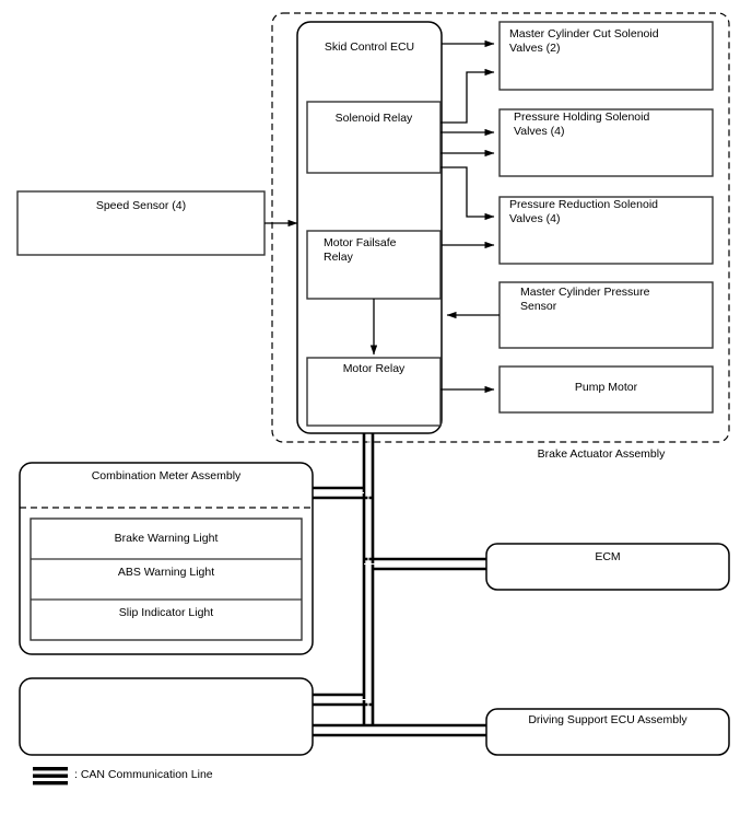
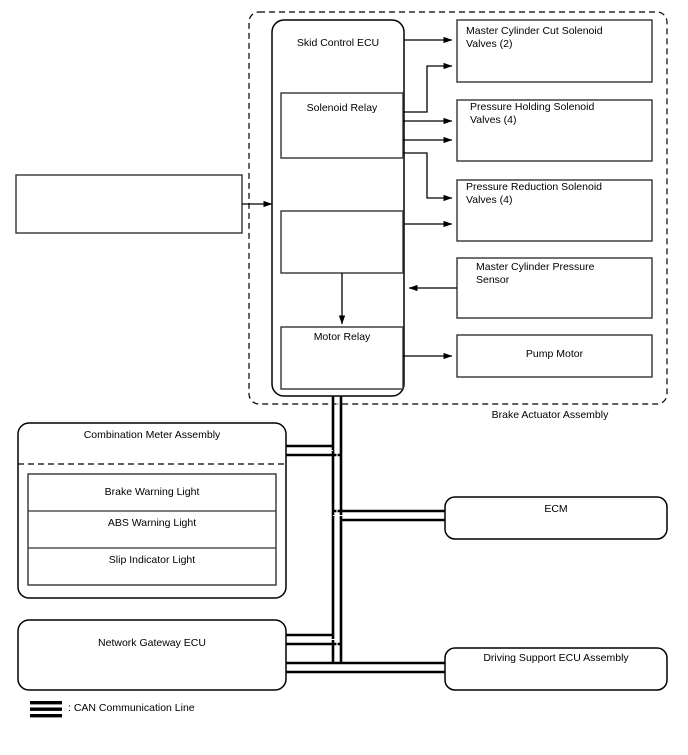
- Speed Sensor (4)
  Skid Control ECU
  Solenoid Relay
- Motor Failsafe
- Relay
  Motor Relay
  Master Cylinder Cut Solenoid
  Valves (2)
  Pressure Holding Solenoid
  Valves (4)
  Pressure Reduction Solenoid
  Valves (4)
  Master Cylinder Pressure
  Sensor
  Pump Motor
  Brake Actuator Assembly
  Combination Meter Assembly
  Brake Warning Light
  ABS Warning Light
  Slip Indicator Light
+ Network Gateway ECU
  ECM
  Driving Support ECU Assembly
  : CAN Communication Line
